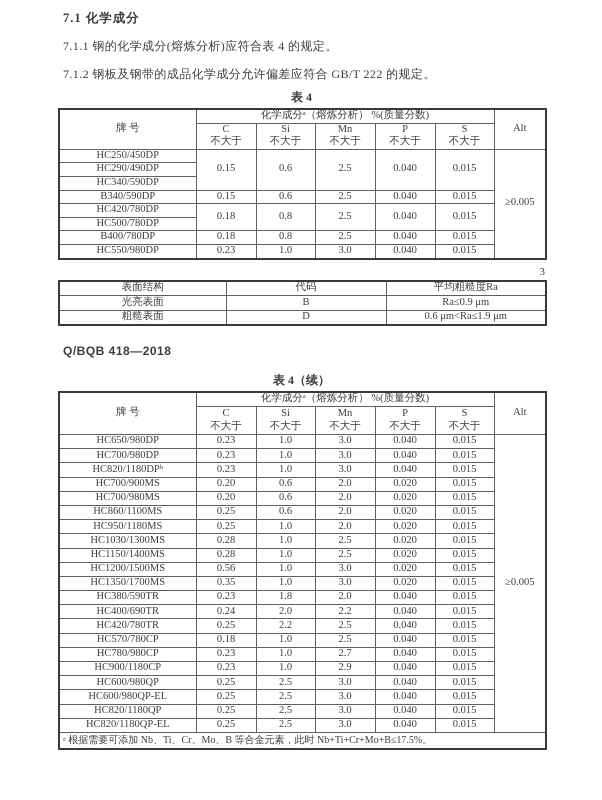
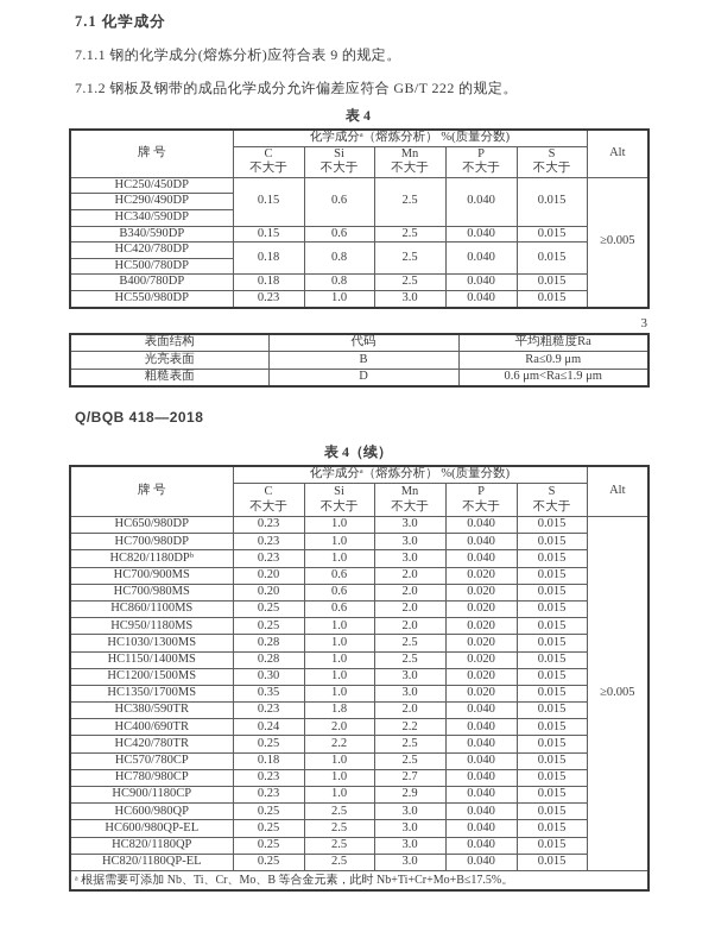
  7.1 化学成分
- 7.1.1 钢的化学成分(熔炼分析)应符合表 4 的规定。
+ 7.1.1 钢的化学成分(熔炼分析)应符合表 9 的规定。
  7.1.2 钢板及钢带的成品化学成分允许偏差应符合 GB/T 222 的规定。
  表 4
  牌 号	化学成分ᵃ（熔炼分析） %(质量分数)	Alt
  C不大于	Si不大于	Mn不大于	P不大于	S不大于
  HC250/450DP	0.15	0.6	2.5	0.040	0.015	≥0.005
  HC290/490DP
  HC340/590DP
  B340/590DP	0.15	0.6	2.5	0.040	0.015
  HC420/780DP	0.18	0.8	2.5	0.040	0.015
  HC500/780DP
  B400/780DP	0.18	0.8	2.5	0.040	0.015
  HC550/980DP	0.23	1.0	3.0	0.040	0.015
  3
  表面结构	代码	平均粗糙度Ra
  光亮表面	B	Ra≤0.9 μm
  粗糙表面	D	0.6 μm<Ra≤1.9 μm
  Q/BQB 418—2018
  表 4（续）
  牌 号	化学成分ᵃ（熔炼分析） %(质量分数)	Alt
  C不大于	Si不大于	Mn不大于	P不大于	S不大于
  HC650/980DP	0.23	1.0	3.0	0.040	0.015	≥0.005
  HC700/980DP	0.23	1.0	3.0	0.040	0.015
  HC820/1180DPᵇ	0.23	1.0	3.0	0.040	0.015
  HC700/900MS	0.20	0.6	2.0	0.020	0.015
  HC700/980MS	0.20	0.6	2.0	0.020	0.015
  HC860/1100MS	0.25	0.6	2.0	0.020	0.015
  HC950/1180MS	0.25	1.0	2.0	0.020	0.015
  HC1030/1300MS	0.28	1.0	2.5	0.020	0.015
  HC1150/1400MS	0.28	1.0	2.5	0.020	0.015
- HC1200/1500MS	0.56	1.0	3.0	0.020	0.015
+ HC1200/1500MS	0.30	1.0	3.0	0.020	0.015
  HC1350/1700MS	0.35	1.0	3.0	0.020	0.015
  HC380/590TR	0.23	1.8	2.0	0.040	0.015
  HC400/690TR	0.24	2.0	2.2	0.040	0.015
  HC420/780TR	0.25	2.2	2.5	0.040	0.015
  HC570/780CP	0.18	1.0	2.5	0.040	0.015
  HC780/980CP	0.23	1.0	2.7	0.040	0.015
  HC900/1180CP	0.23	1.0	2.9	0.040	0.015
  HC600/980QP	0.25	2.5	3.0	0.040	0.015
  HC600/980QP-EL	0.25	2.5	3.0	0.040	0.015
  HC820/1180QP	0.25	2.5	3.0	0.040	0.015
  HC820/1180QP-EL	0.25	2.5	3.0	0.040	0.015
  ᵃ 根据需要可添加 Nb、Ti、Cr、Mo、B 等合金元素，此时 Nb+Ti+Cr+Mo+B≤17.5%。
